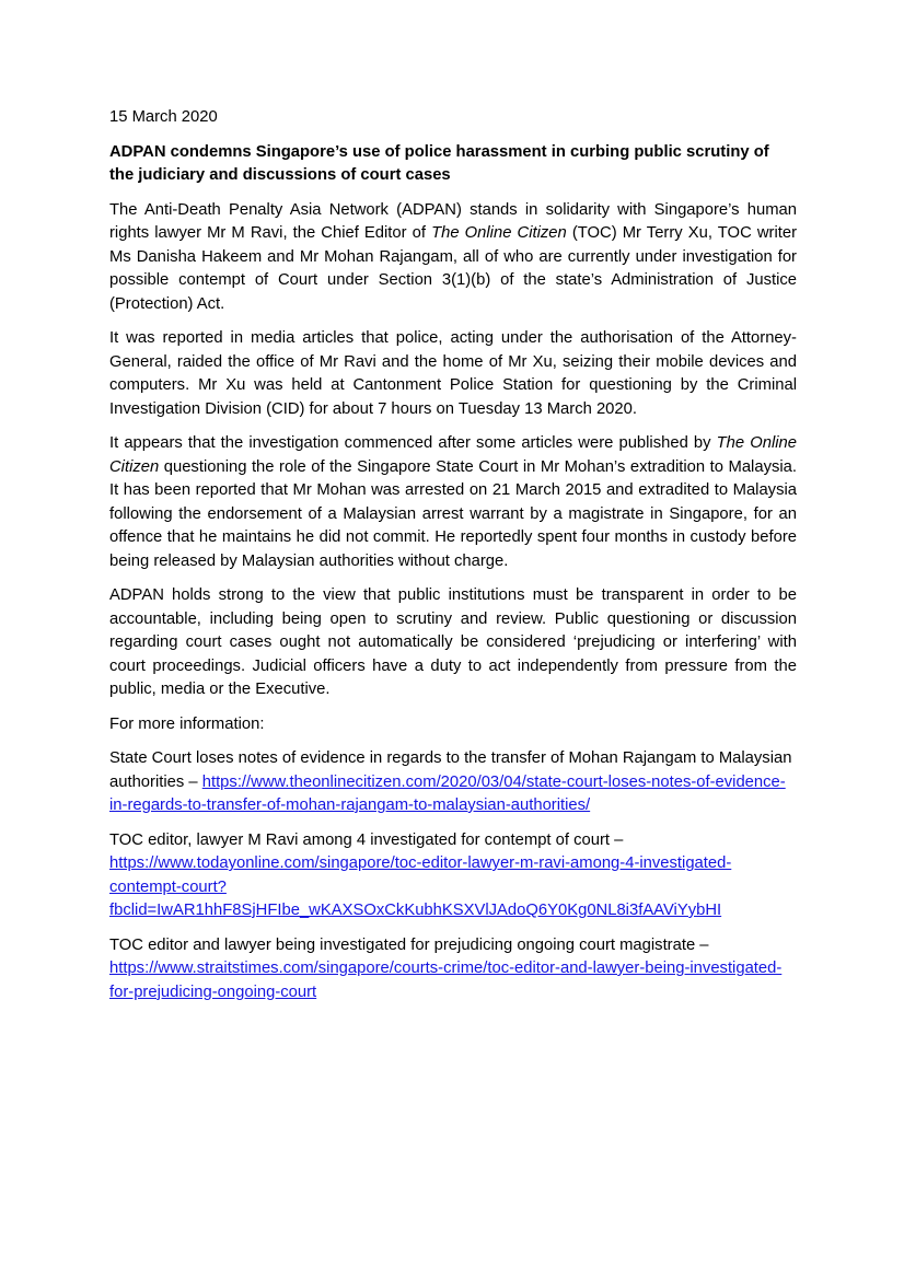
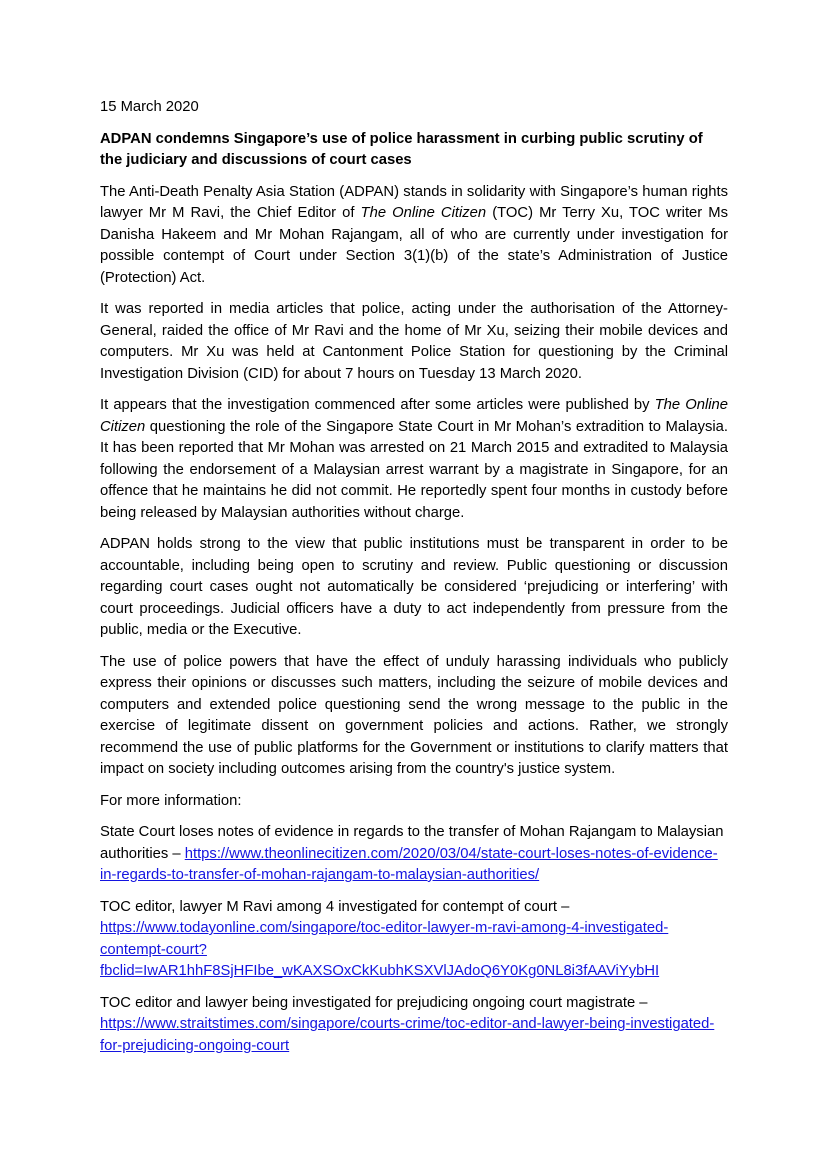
  15 March 2020
  ADPAN condemns Singapore’s use of police harassment in curbing public scrutiny of the judiciary and discussions of court cases
- The Anti-Death Penalty Asia Network (ADPAN) stands in solidarity with Singapore’s human rights lawyer Mr M Ravi, the Chief Editor of The Online Citizen (TOC) Mr Terry Xu, TOC writer Ms Danisha Hakeem and Mr Mohan Rajangam, all of who are currently under investigation for possible contempt of Court under Section 3(1)(b) of the state’s Administration of Justice (Protection) Act.
+ The Anti-Death Penalty Asia Station (ADPAN) stands in solidarity with Singapore’s human rights lawyer Mr M Ravi, the Chief Editor of The Online Citizen (TOC) Mr Terry Xu, TOC writer Ms Danisha Hakeem and Mr Mohan Rajangam, all of who are currently under investigation for possible contempt of Court under Section 3(1)(b) of the state’s Administration of Justice (Protection) Act.
  It was reported in media articles that police, acting under the authorisation of the Attorney-General, raided the office of Mr Ravi and the home of Mr Xu, seizing their mobile devices and computers. Mr Xu was held at Cantonment Police Station for questioning by the Criminal Investigation Division (CID) for about 7 hours on Tuesday 13 March 2020.
  It appears that the investigation commenced after some articles were published by The Online Citizen questioning the role of the Singapore State Court in Mr Mohan’s extradition to Malaysia. It has been reported that Mr Mohan was arrested on 21 March 2015 and extradited to Malaysia following the endorsement of a Malaysian arrest warrant by a magistrate in Singapore, for an offence that he maintains he did not commit. He reportedly spent four months in custody before being released by Malaysian authorities without charge.
  ADPAN holds strong to the view that public institutions must be transparent in order to be accountable, including being open to scrutiny and review. Public questioning or discussion regarding court cases ought not automatically be considered ‘prejudicing or interfering’ with court proceedings. Judicial officers have a duty to act independently from pressure from the public, media or the Executive.
+ The use of police powers that have the effect of unduly harassing individuals who publicly express their opinions or discusses such matters, including the seizure of mobile devices and computers and extended police questioning send the wrong message to the public in the exercise of legitimate dissent on government policies and actions. Rather, we strongly recommend the use of public platforms for the Government or institutions to clarify matters that impact on society including outcomes arising from the country's justice system.
  For more information:
  State Court loses notes of evidence in regards to the transfer of Mohan Rajangam to Malaysian authorities – https://www.theonlinecitizen.com/2020/03/04/state-court-loses-notes-of-evidence-in-regards-to-transfer-of-mohan-rajangam-to-malaysian-authorities/
  TOC editor, lawyer M Ravi among 4 investigated for contempt of court – https://www.todayonline.com/singapore/toc-editor-lawyer-m-ravi-among-4-investigated-contempt-court?fbclid=IwAR1hhF8SjHFIbe_wKAXSOxCkKubhKSXVlJAdoQ6Y0Kg0NL8i3fAAViYybHI
  TOC editor and lawyer being investigated for prejudicing ongoing court magistrate – https://www.straitstimes.com/singapore/courts-crime/toc-editor-and-lawyer-being-investigated-for-prejudicing-ongoing-court
